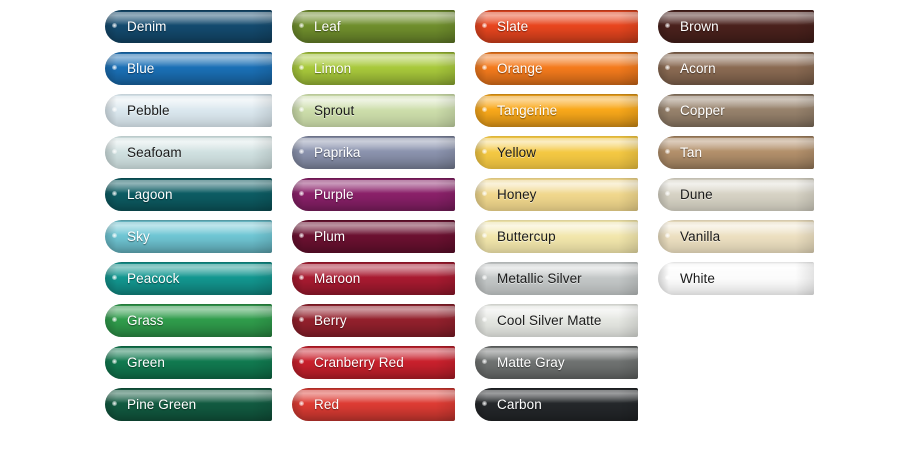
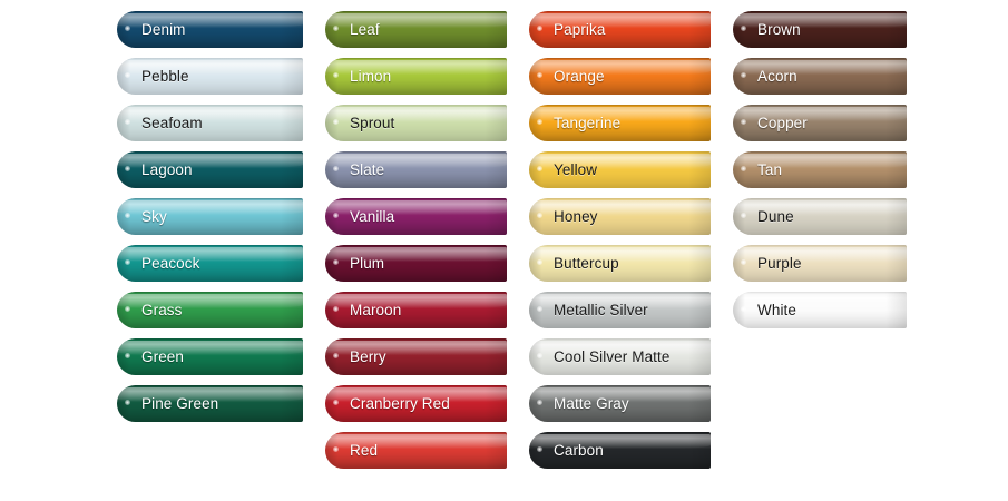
  Denim
- Blue
  Pebble
  Seafoam
  Lagoon
  Sky
  Peacock
  Grass
  Green
  Pine Green
  Leaf
  Limon
  Sprout
- Paprika
+ Slate
- Purple
+ Vanilla
  Plum
  Maroon
  Berry
  Cranberry Red
  Red
- Slate
+ Paprika
  Orange
  Tangerine
  Yellow
  Honey
  Buttercup
  Metallic Silver
  Cool Silver Matte
  Matte Gray
  Carbon
  Brown
  Acorn
  Copper
  Tan
  Dune
- Vanilla
+ Purple
  White
